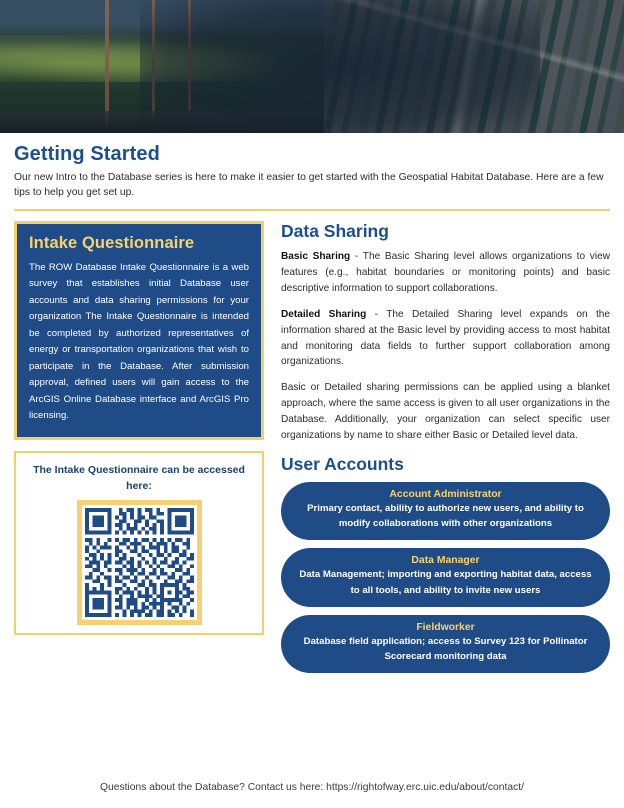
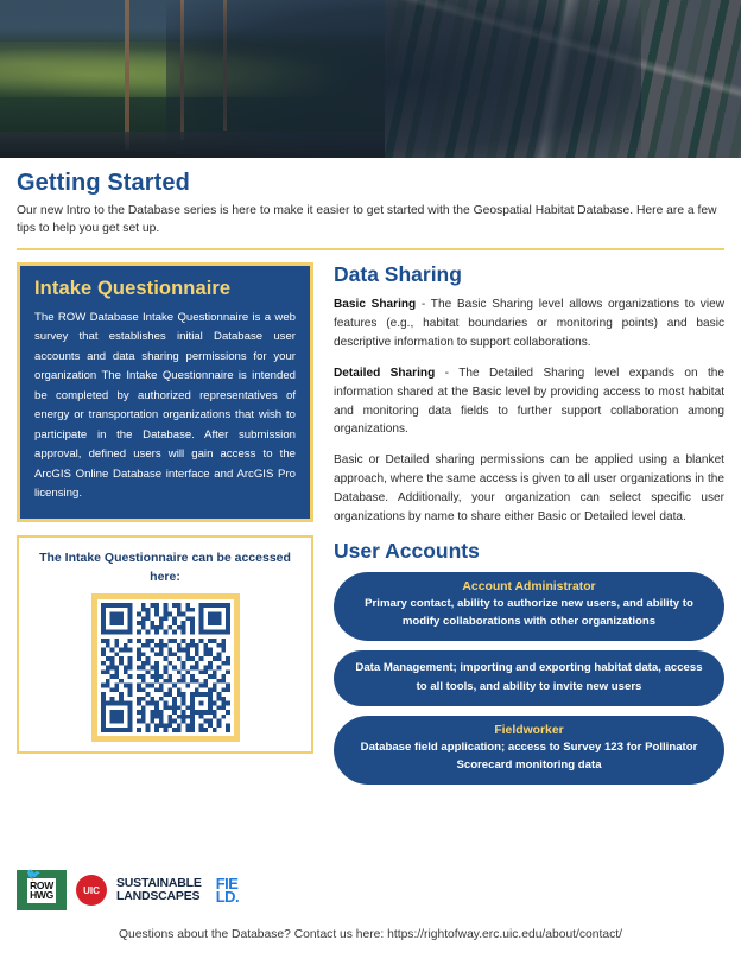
  Getting Started
  Our new Intro to the Database series is here to make it easier to get started with the Geospatial Habitat Database. Here are a few tips to help you get set up.
  Intake Questionnaire
  The ROW Database Intake Questionnaire is a web survey that establishes initial Database user accounts and data sharing permissions for your organization The Intake Questionnaire is intended be completed by authorized representatives of energy or transportation organizations that wish to participate in the Database. After submission approval, defined users will gain access to the ArcGIS Online Database interface and ArcGIS Pro licensing.
  The Intake Questionnaire can be accessed here:
  Data Sharing
  Basic Sharing - The Basic Sharing level allows organizations to view features (e.g., habitat boundaries or monitoring points) and basic descriptive information to support collaborations.
  Detailed Sharing - The Detailed Sharing level expands on the information shared at the Basic level by providing access to most habitat and monitoring data fields to further support collaboration among organizations.
  Basic or Detailed sharing permissions can be applied using a blanket approach, where the same access is given to all user organizations in the Database. Additionally, your organization can select specific user organizations by name to share either Basic or Detailed level data.
  User Accounts
  Account Administrator
  Primary contact, ability to authorize new users, and ability to modify collaborations with other organizations
- Data Manager
  Data Management; importing and exporting habitat data, access to all tools, and ability to invite new users
  Fieldworker
  Database field application; access to Survey 123 for Pollinator Scorecard monitoring data
+ 🐦
+ ROW
+ HWG
+ UIC
+ SUSTAINABLE
+ LANDSCAPES
+ FIE
+ LD.
  Questions about the Database? Contact us here: https://rightofway.erc.uic.edu/about/contact/
